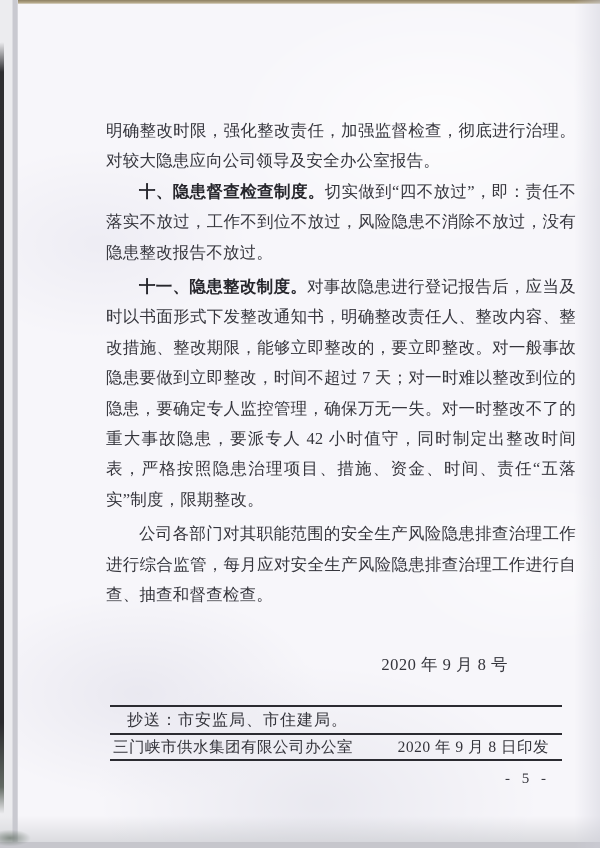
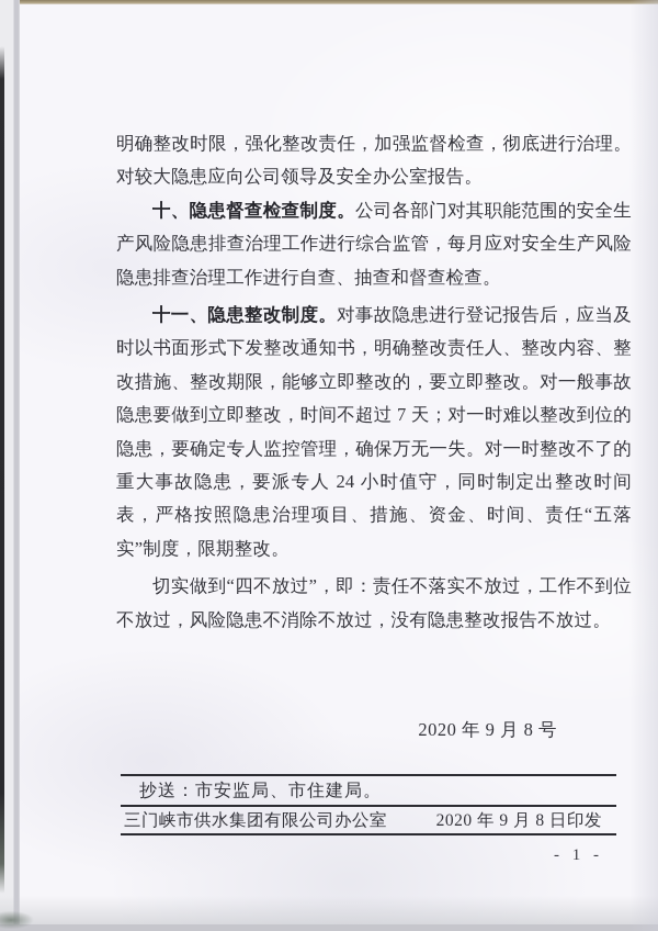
  明确整改时限，强化整改责任，加强监督检查，彻底进行治理。对较大隐患应向公司领导及安全办公室报告。
- 十、隐患督查检查制度。切实做到“四不放过”，即：责任不落实不放过，工作不到位不放过，风险隐患不消除不放过，没有隐患整改报告不放过。
+ 十、隐患督查检查制度。公司各部门对其职能范围的安全生产风险隐患排查治理工作进行综合监管，每月应对安全生产风险隐患排查治理工作进行自查、抽查和督查检查。
- 十一、隐患整改制度。对事故隐患进行登记报告后，应当及时以书面形式下发整改通知书，明确整改责任人、整改内容、整改措施、整改期限，能够立即整改的，要立即整改。对一般事故隐患要做到立即整改，时间不超过 7 天；对一时难以整改到位的隐患，要确定专人监控管理，确保万无一失。对一时整改不了的重大事故隐患，要派专人 42 小时值守，同时制定出整改时间表，严格按照隐患治理项目、措施、资金、时间、责任“五落实”制度，限期整改。
+ 十一、隐患整改制度。对事故隐患进行登记报告后，应当及时以书面形式下发整改通知书，明确整改责任人、整改内容、整改措施、整改期限，能够立即整改的，要立即整改。对一般事故隐患要做到立即整改，时间不超过 7 天；对一时难以整改到位的隐患，要确定专人监控管理，确保万无一失。对一时整改不了的重大事故隐患，要派专人 24 小时值守，同时制定出整改时间表，严格按照隐患治理项目、措施、资金、时间、责任“五落实”制度，限期整改。
- 公司各部门对其职能范围的安全生产风险隐患排查治理工作进行综合监管，每月应对安全生产风险隐患排查治理工作进行自查、抽查和督查检查。
+ 切实做到“四不放过”，即：责任不落实不放过，工作不到位不放过，风险隐患不消除不放过，没有隐患整改报告不放过。
  2020 年 9 月 8 号
  抄送：市安监局、市住建局。
  三门峡市供水集团有限公司办公室
  2020 年 9 月 8 日印发
- - 5 -
+ - 1 -
